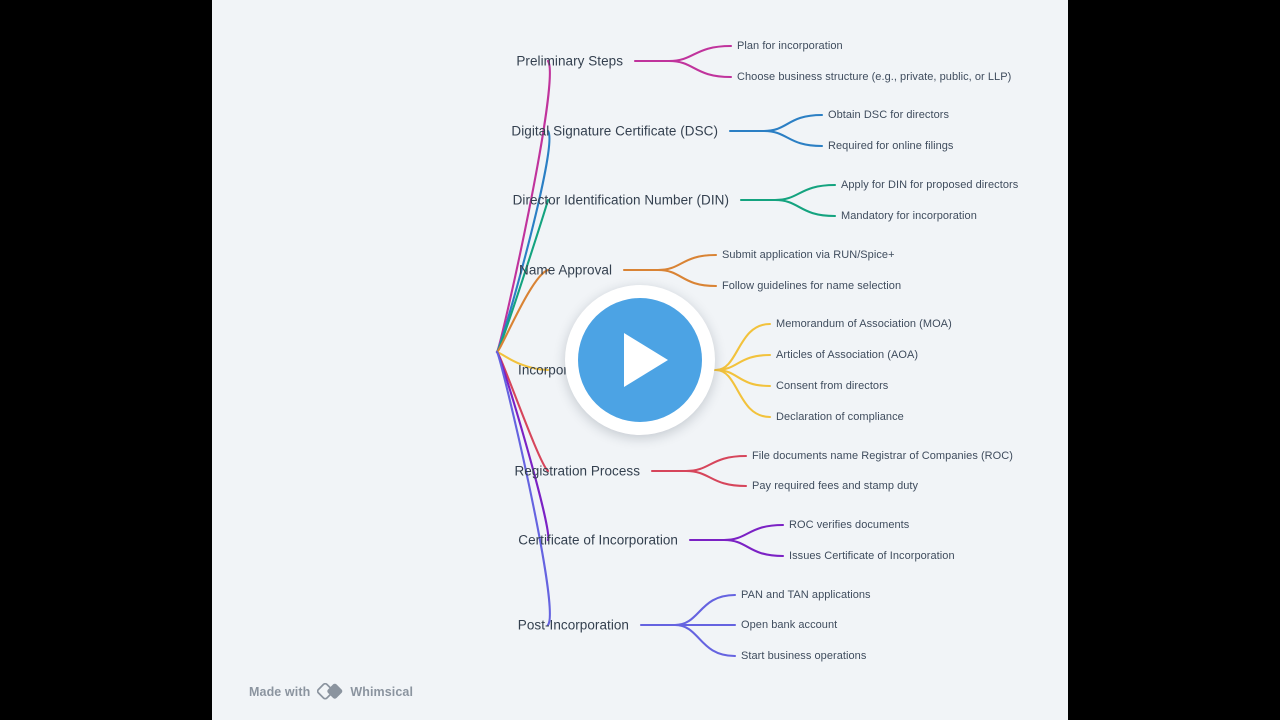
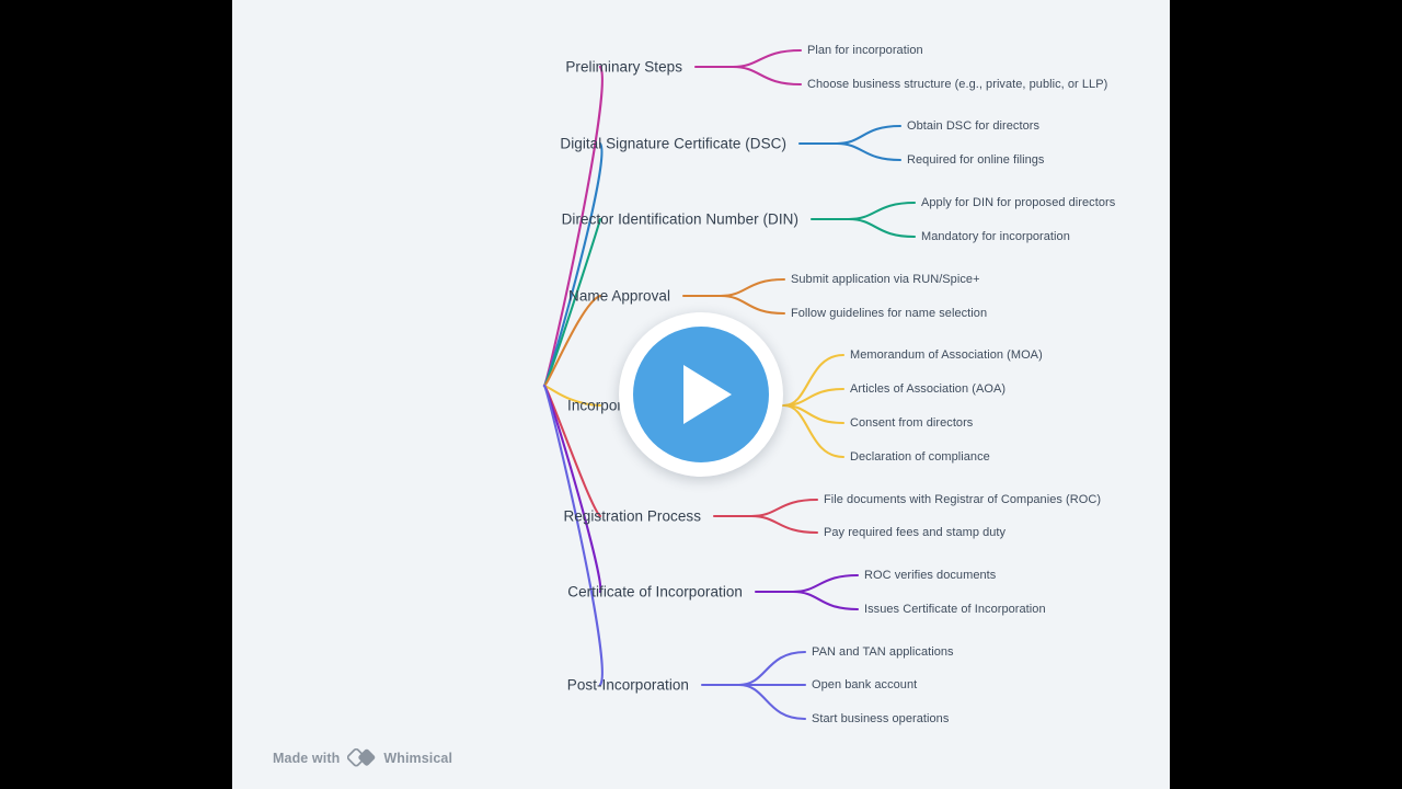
  Preliminary Steps
  Plan for incorporation
  Choose business structure (e.g., private, public, or LLP)
  Digital Signature Certificate (DSC)
  Obtain DSC for directors
  Required for online filings
  Director Identification Number (DIN)
  Apply for DIN for proposed directors
  Mandatory for incorporation
  Name Approval
  Submit application via RUN/Spice+
  Follow guidelines for name selection
  Memorandum of Association (MOA)
  Articles of Association (AOA)
  Consent from directors
  Declaration of compliance
  Registration Process
- File documents name Registrar of Companies (ROC)
+ File documents with Registrar of Companies (ROC)
  Pay required fees and stamp duty
  Certificate of Incorporation
  ROC verifies documents
  Issues Certificate of Incorporation
  Post-Incorporation
  PAN and TAN applications
  Open bank account
  Start business operations
  Made with
  Whimsical
